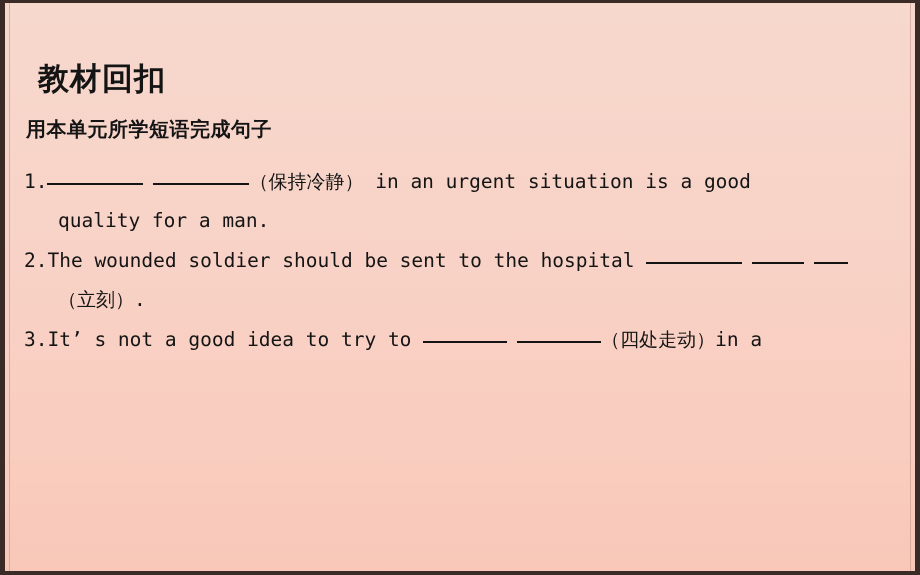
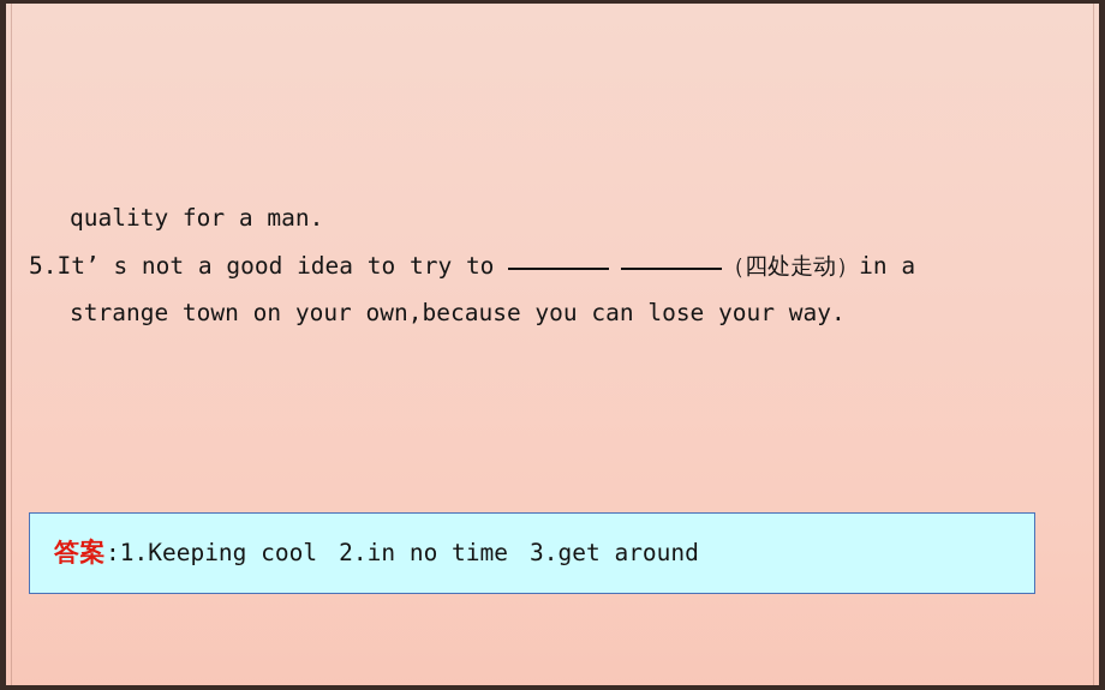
- 教材回扣
- 用本单元所学短语完成句子
- 1. （保持冷静） in an urgent situation is a good
  quality for a man.
- 2.The wounded soldier should be sent to the hospital
- （立刻）.
- 3.It’ s not a good idea to try to （四处走动）in a
+ 5.It’ s not a good idea to try to （四处走动）in a
+ strange town on your own,because you can lose your way.
+ 答案:1.Keeping cool 2.in no time 3.get around
